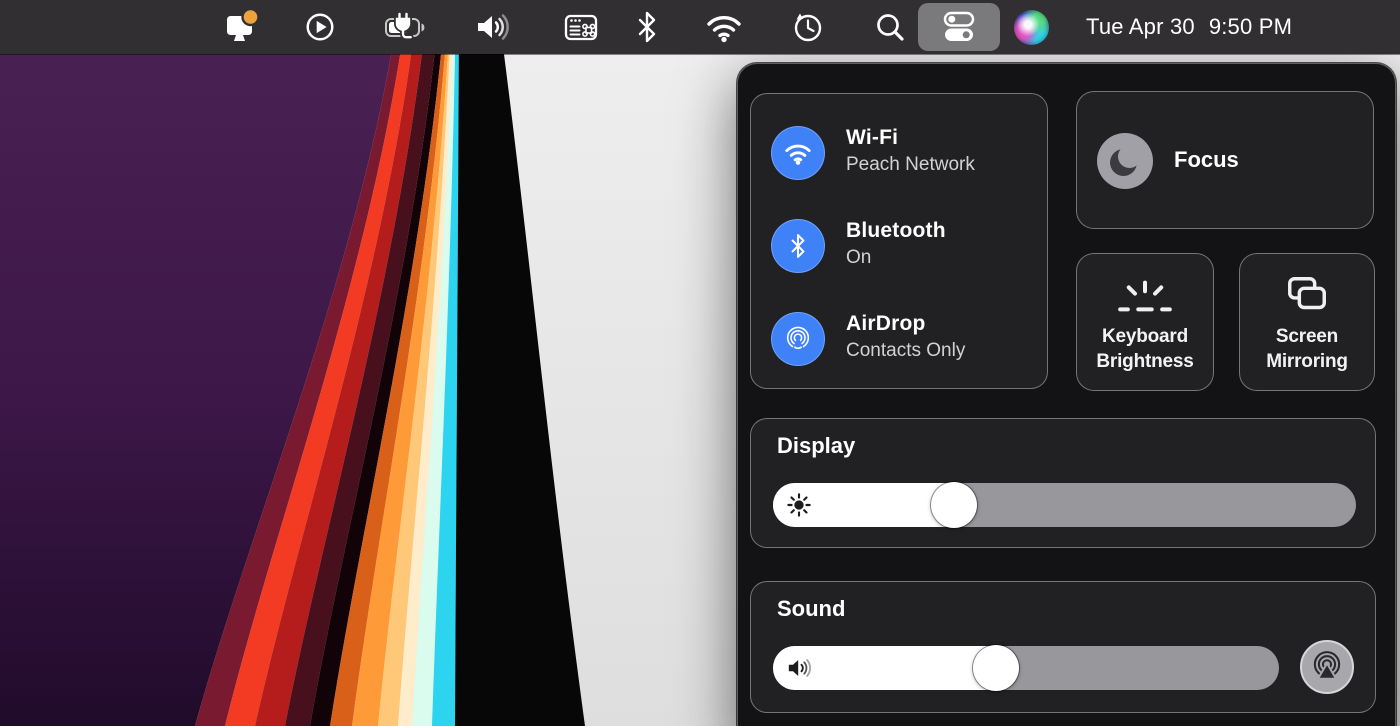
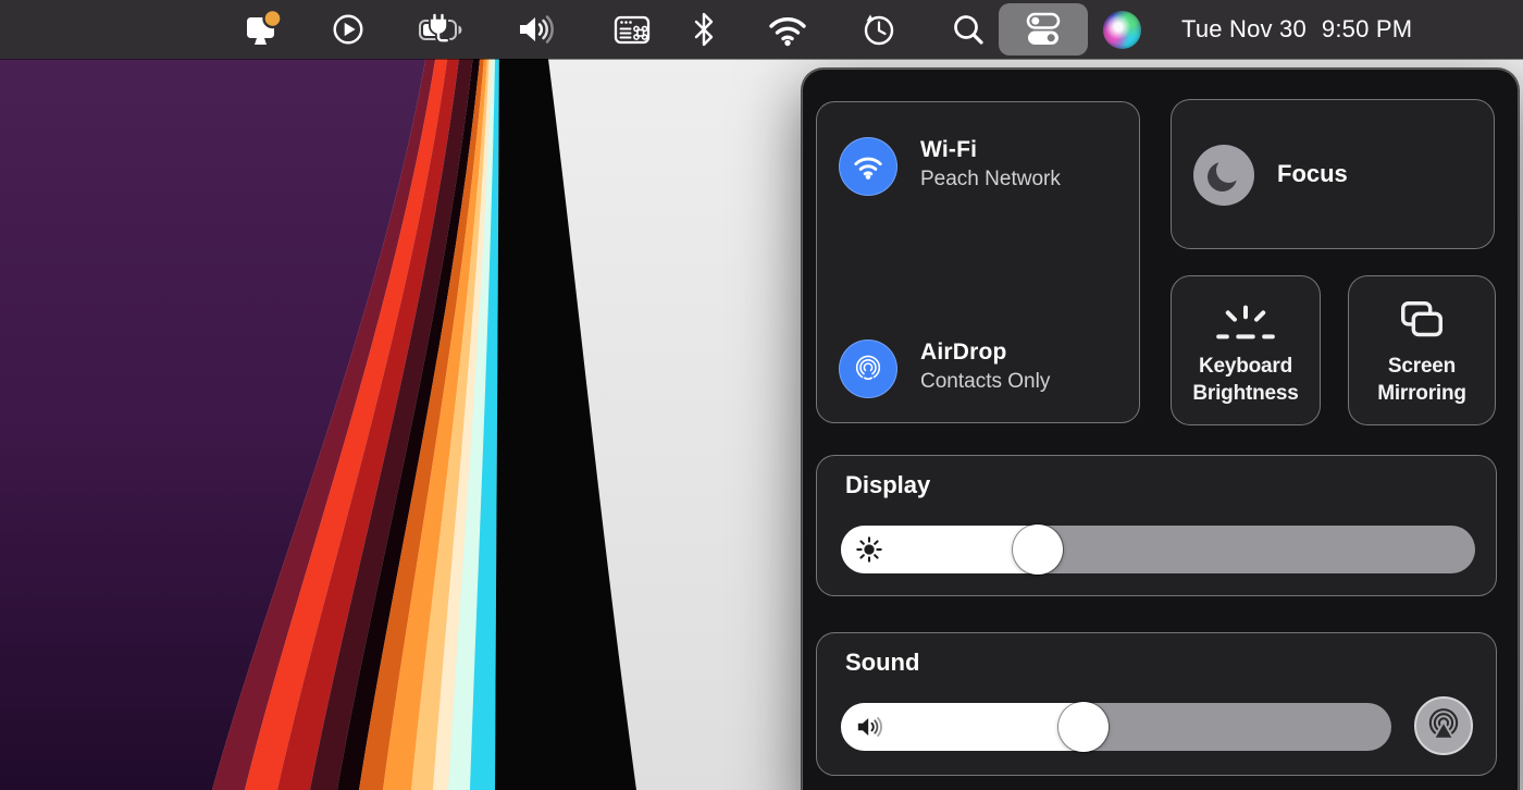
- Tue Apr 30
+ Tue Nov 30
  9:50 PM
  Wi-Fi
  Peach Network
- Bluetooth
- On
  AirDrop
  Contacts Only
  Focus
  Keyboard
  Brightness
  Screen
  Mirroring
  Display
  Sound
